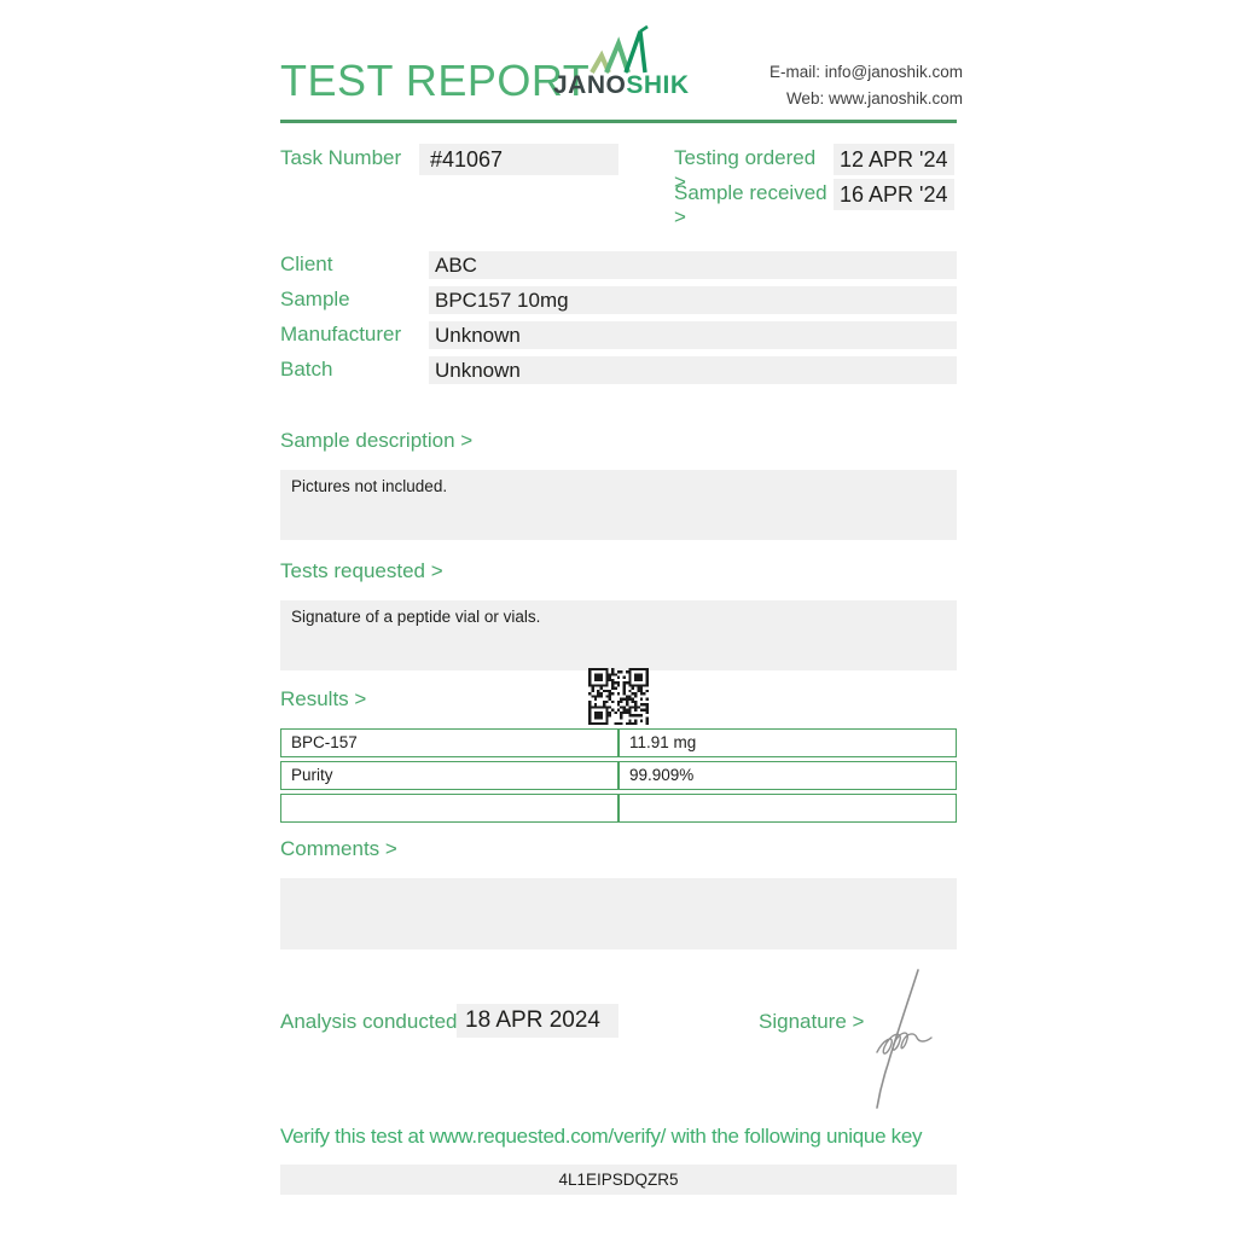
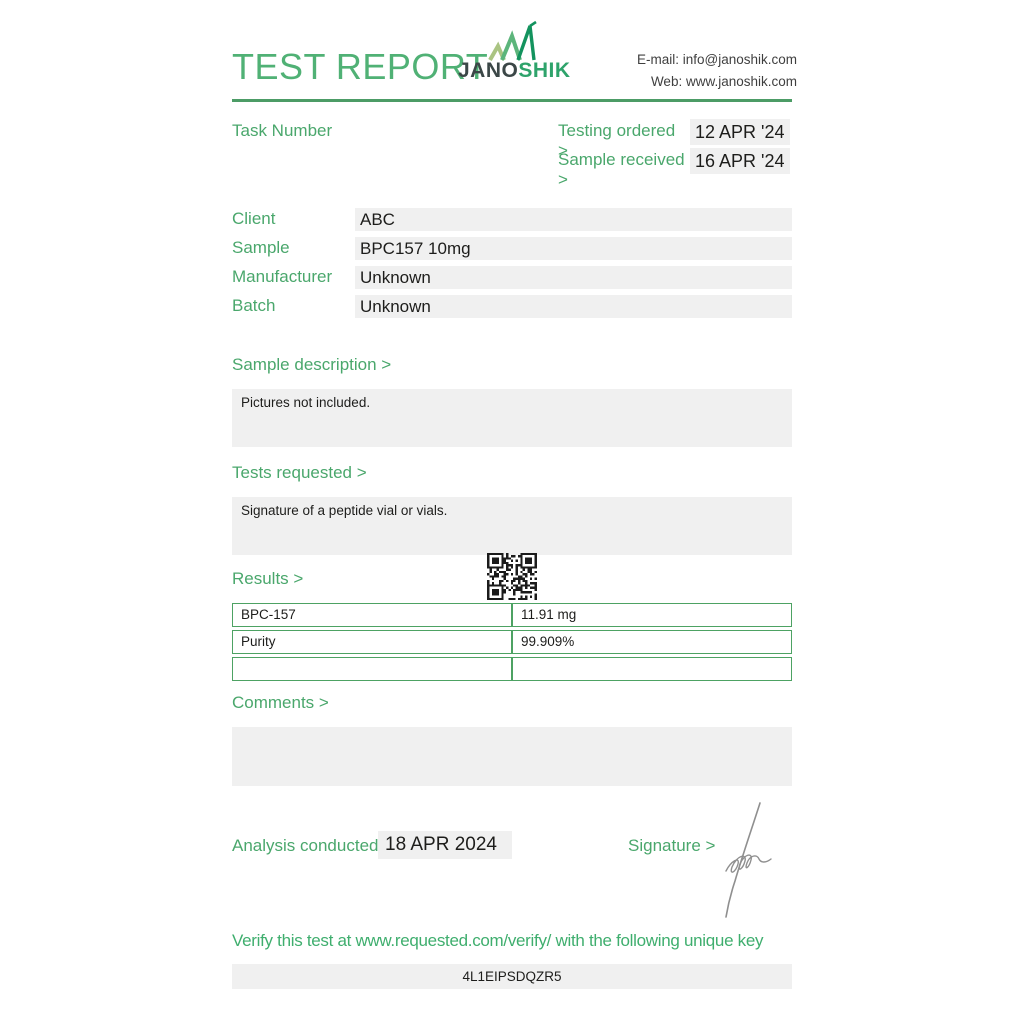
  TEST REPORT
  JANOSHIK
  E-mail: info@janoshik.com
  Web: www.janoshik.com
  Task Number
- #41067
  Testing ordered >
  12 APR '24
  Sample received >
  16 APR '24
  Client
  ABC
  Sample
  BPC157 10mg
  Manufacturer
  Unknown
  Batch
  Unknown
  Sample description >
  Pictures not included.
  Tests requested >
  Signature of a peptide vial or vials.
  Results >
  BPC-157
  11.91 mg
  Purity
  99.909%
  Comments >
  Analysis conducted
  18 APR 2024
  Signature >
  Verify this test at www.requested.com/verify/ with the following unique key
  4L1EIPSDQZR5
